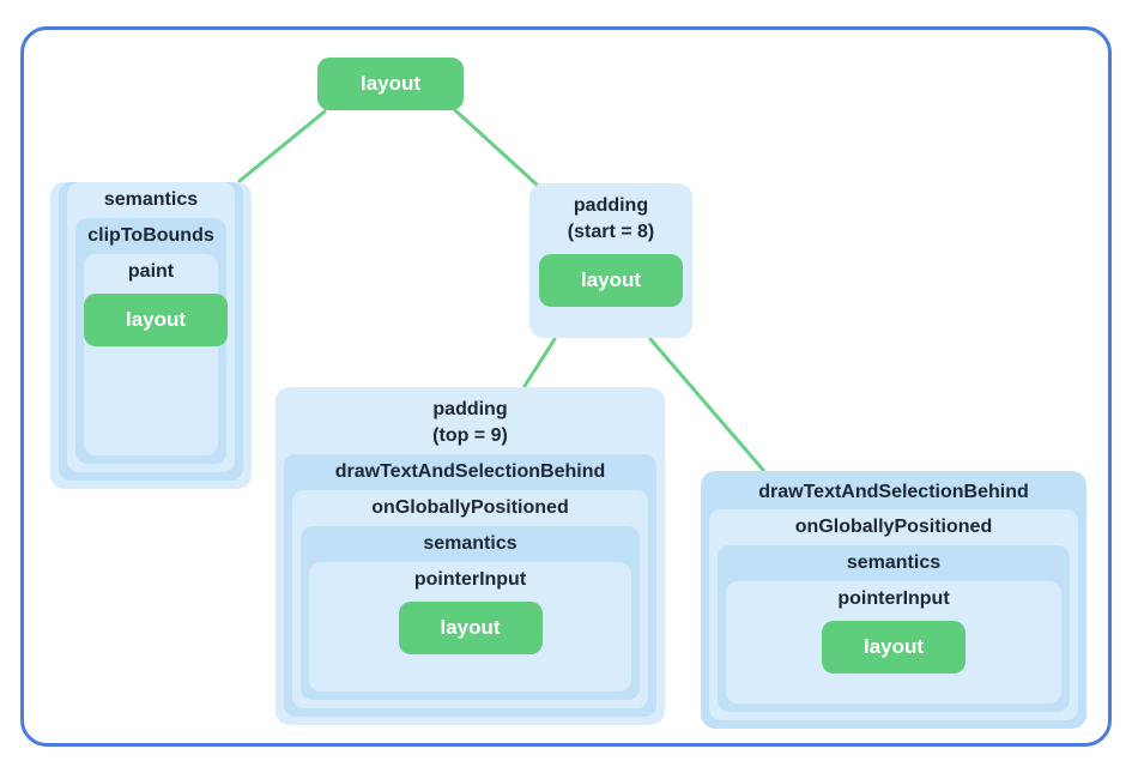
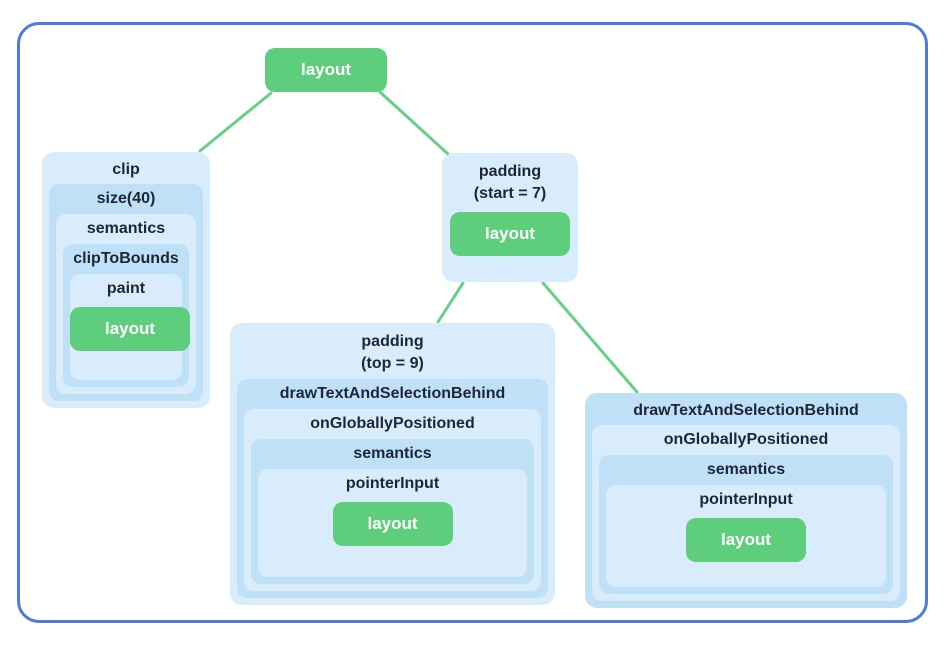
  layout
+ clip
+ size(40)
  semantics
  clipToBounds
  paint
  layout
  padding
- (start = 8)
+ (start = 7)
  layout
  padding
  (top = 9)
  drawTextAndSelectionBehind
  onGloballyPositioned
  semantics
  pointerInput
  layout
  drawTextAndSelectionBehind
  onGloballyPositioned
  semantics
  pointerInput
  layout
